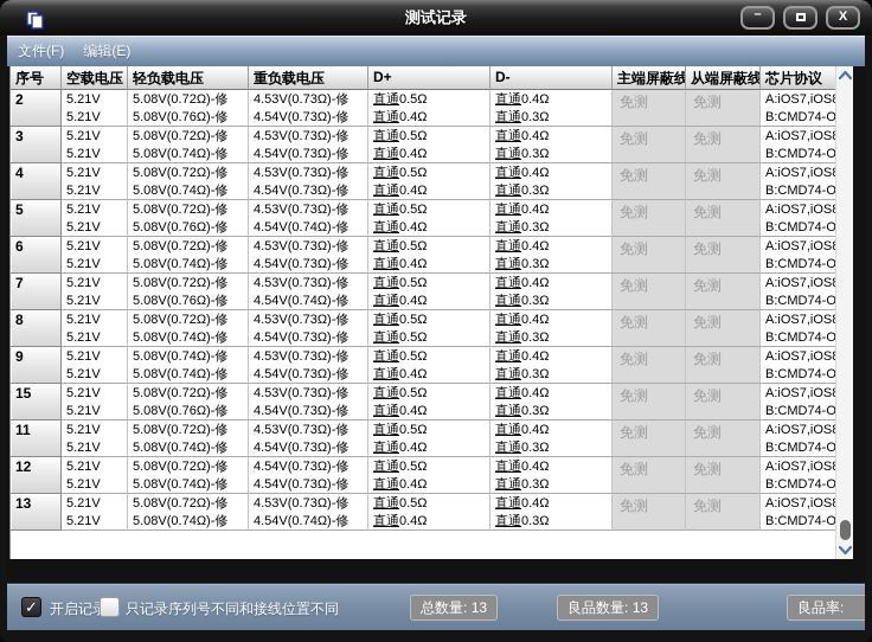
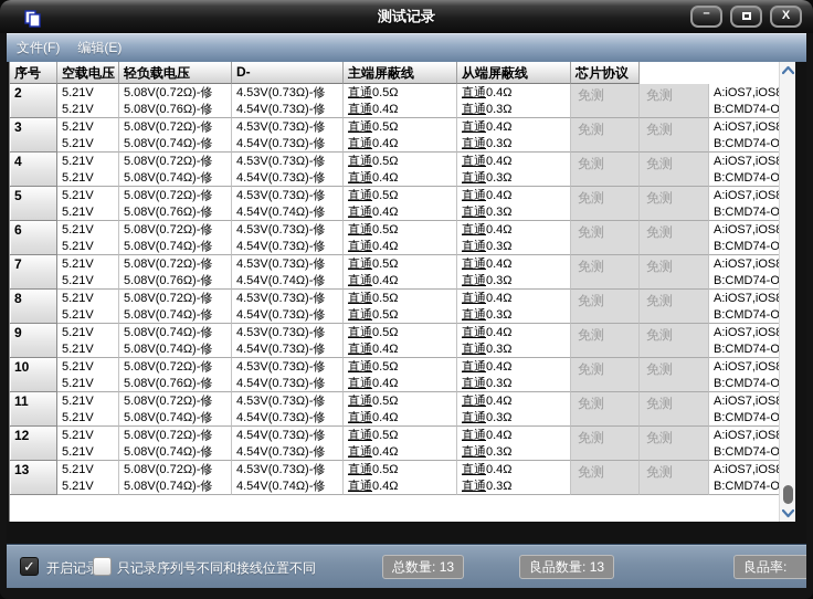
  测试记录
  –
  X
  文件(F)
  编辑(E)
  序号
  空载电压
  轻负载电压
- 重负载电压
- D+
  D-
  主端屏蔽线
  从端屏蔽线
  芯片协议
  2
  5.21V
  5.21V
  5.08V(0.72Ω)-修
  5.08V(0.76Ω)-修
  4.53V(0.73Ω)-修
  4.54V(0.73Ω)-修
  直通0.5Ω
  直通0.4Ω
  直通0.4Ω
  直通0.3Ω
  免测
  免测
  A:iOS7,iOS
  B:CMD74-O
  3
  5.21V
  5.21V
  5.08V(0.72Ω)-修
  5.08V(0.74Ω)-修
  4.53V(0.73Ω)-修
  4.54V(0.73Ω)-修
  直通0.5Ω
  直通0.4Ω
  直通0.4Ω
  直通0.3Ω
  免测
  免测
  A:iOS7,iOS
  B:CMD74-O
  4
  5.21V
  5.21V
  5.08V(0.72Ω)-修
  5.08V(0.74Ω)-修
  4.53V(0.73Ω)-修
  4.54V(0.73Ω)-修
  直通0.5Ω
  直通0.4Ω
  直通0.4Ω
  直通0.3Ω
  免测
  免测
  A:iOS7,iOS
  B:CMD74-O
  5
  5.21V
  5.21V
  5.08V(0.72Ω)-修
  5.08V(0.76Ω)-修
  4.53V(0.73Ω)-修
  4.54V(0.74Ω)-修
  直通0.5Ω
  直通0.4Ω
  直通0.4Ω
  直通0.3Ω
  免测
  免测
  A:iOS7,iOS
  B:CMD74-O
  6
  5.21V
  5.21V
  5.08V(0.72Ω)-修
  5.08V(0.74Ω)-修
  4.53V(0.73Ω)-修
  4.54V(0.73Ω)-修
  直通0.5Ω
  直通0.4Ω
  直通0.4Ω
  直通0.3Ω
  免测
  免测
  A:iOS7,iOS
  B:CMD74-O
  7
  5.21V
  5.21V
  5.08V(0.72Ω)-修
  5.08V(0.76Ω)-修
  4.53V(0.73Ω)-修
  4.54V(0.74Ω)-修
  直通0.5Ω
  直通0.4Ω
  直通0.4Ω
  直通0.3Ω
  免测
  免测
  A:iOS7,iOS
  B:CMD74-O
  8
  5.21V
  5.21V
  5.08V(0.72Ω)-修
  5.08V(0.74Ω)-修
  4.53V(0.73Ω)-修
  4.54V(0.73Ω)-修
  直通0.5Ω
  直通0.5Ω
  直通0.4Ω
  直通0.3Ω
  免测
  免测
  A:iOS7,iOS
  B:CMD74-O
  9
  5.21V
  5.21V
  5.08V(0.74Ω)-修
  5.08V(0.74Ω)-修
  4.53V(0.73Ω)-修
  4.54V(0.73Ω)-修
  直通0.5Ω
  直通0.4Ω
  直通0.4Ω
  直通0.3Ω
  免测
  免测
  A:iOS7,iOS
  B:CMD74-O
- 15
+ 10
  5.21V
  5.21V
  5.08V(0.72Ω)-修
  5.08V(0.76Ω)-修
  4.53V(0.73Ω)-修
  4.54V(0.73Ω)-修
  直通0.5Ω
  直通0.4Ω
  直通0.4Ω
  直通0.3Ω
  免测
  免测
  A:iOS7,iOS
  B:CMD74-O
  11
  5.21V
  5.21V
  5.08V(0.72Ω)-修
  5.08V(0.74Ω)-修
  4.53V(0.73Ω)-修
  4.54V(0.73Ω)-修
  直通0.5Ω
  直通0.4Ω
  直通0.4Ω
  直通0.3Ω
  免测
  免测
  A:iOS7,iOS
  B:CMD74-O
  12
  5.21V
  5.21V
  5.08V(0.72Ω)-修
  5.08V(0.74Ω)-修
  4.54V(0.73Ω)-修
  4.54V(0.73Ω)-修
  直通0.5Ω
  直通0.4Ω
  直通0.4Ω
  直通0.3Ω
  免测
  免测
  A:iOS7,iOS
  B:CMD74-O
  13
  5.21V
  5.21V
  5.08V(0.72Ω)-修
  5.08V(0.74Ω)-修
  4.53V(0.73Ω)-修
  4.54V(0.74Ω)-修
  直通0.5Ω
  直通0.4Ω
  直通0.4Ω
  直通0.3Ω
  免测
  免测
  A:iOS7,iOS
  B:CMD74-O
  ✓
  开启记
  只记录序列号不同和接线位置不同
  总数量: 13
  良品数量: 13
  良品率:
